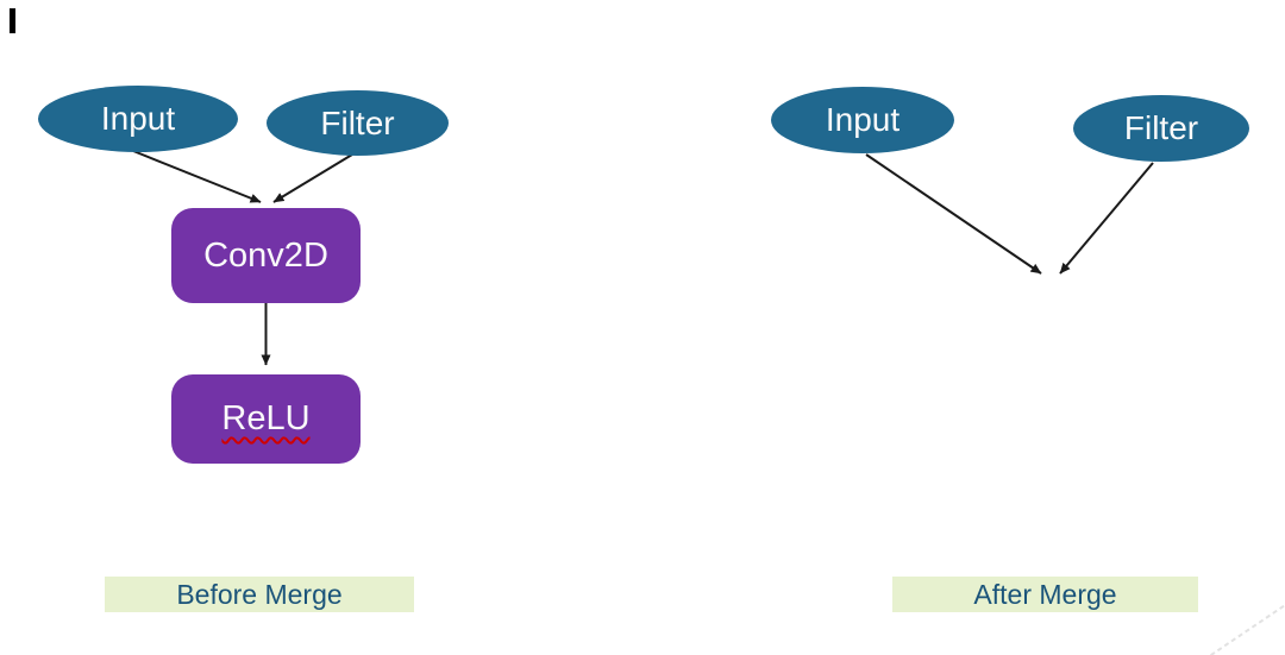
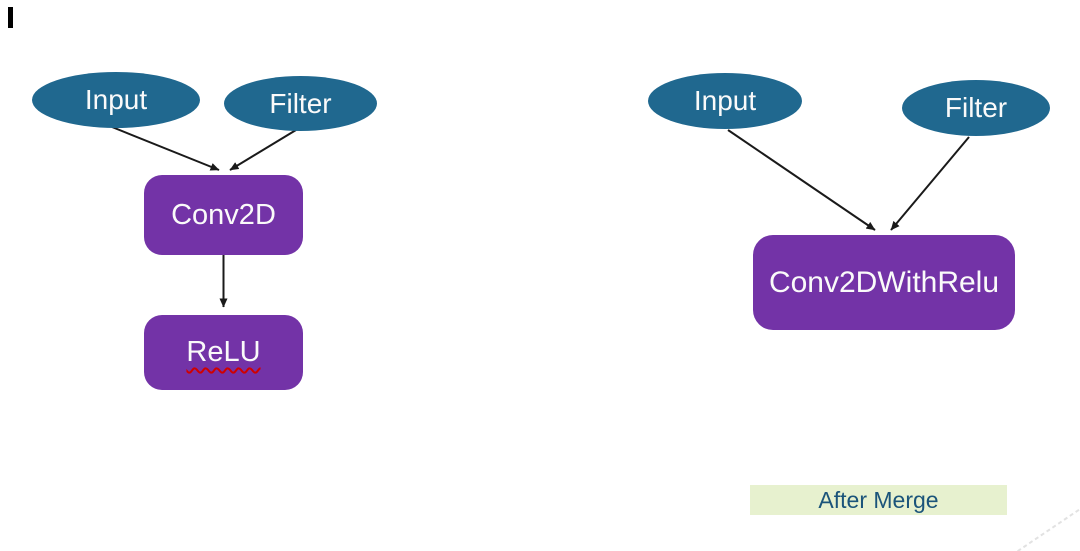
  Input
  Filter
  Conv2D
  ReLU
- Before Merge
  Input
  Filter
+ Conv2DWithRelu
  After Merge
